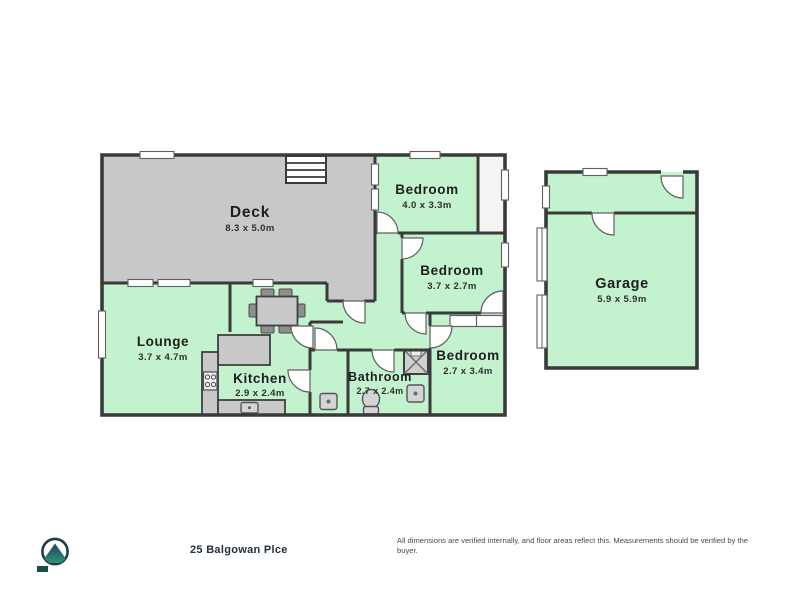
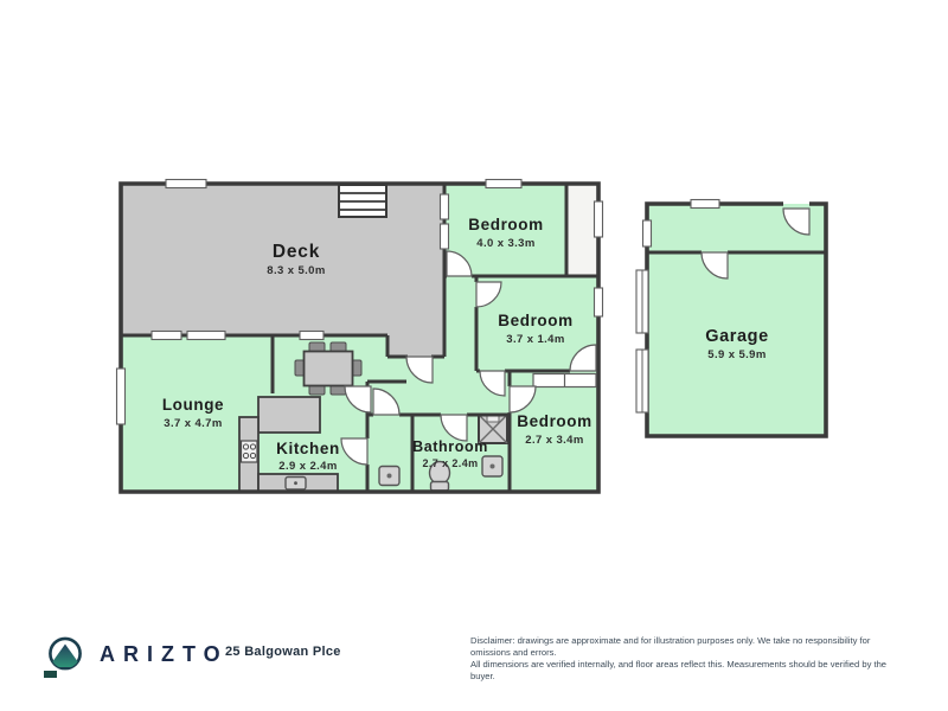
  Deck
  8.3 x 5.0m
  Bedroom
  4.0 x 3.3m
  Bedroom
- 3.7 x 2.7m
+ 3.7 x 1.4m
  Bedroom
  2.7 x 3.4m
  Lounge
  3.7 x 4.7m
  Kitchen
  2.9 x 2.4m
  Bathroom
  2.7 x 2.4m
  Garage
  5.9 x 5.9m
+ ARIZTO
  25 Balgowan Plce
+ Disclaimer: drawings are approximate and for illustration purposes only. We take no responsibility for omissions and errors.
  All dimensions are verified internally, and floor areas reflect this. Measurements should be verified by the buyer.
